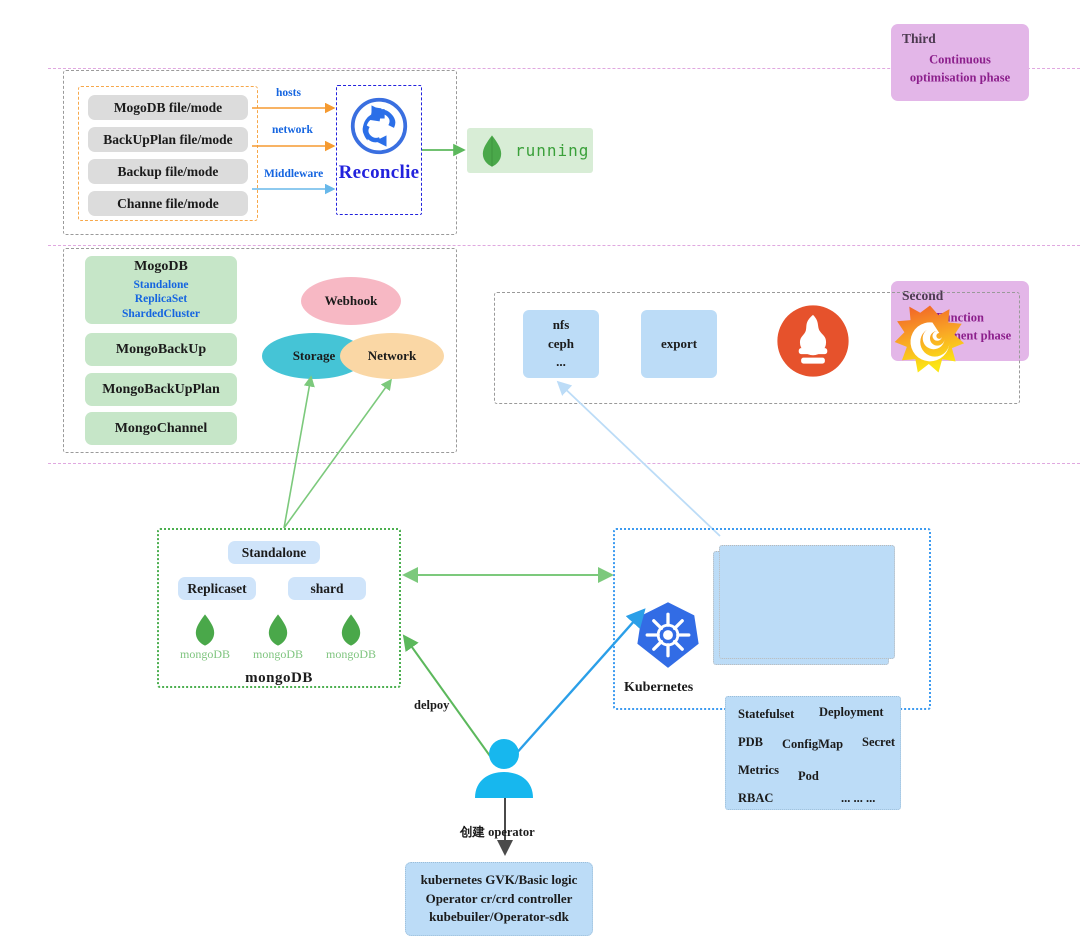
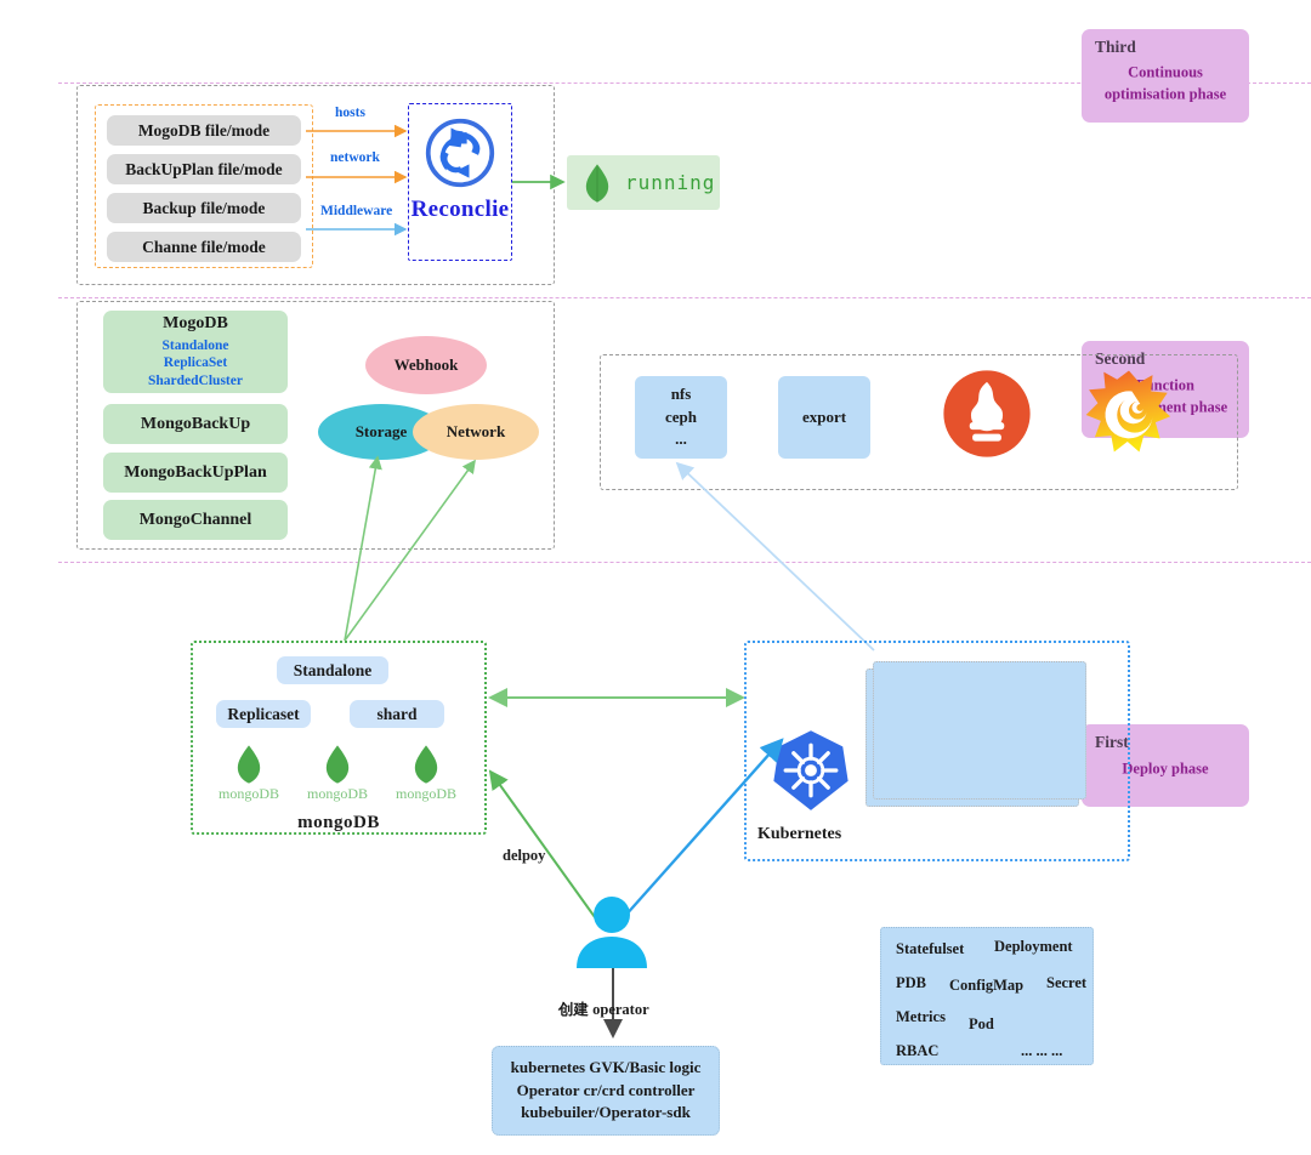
  Third
  Continuous
  optimisation phase
  Second
  nction
+ First
+ Deploy phase
  MogoDB file/mode
  BackUpPlan file/mode
  Backup file/mode
  Channe file/mode
  hosts
  network
  Middleware
  Reconclie
  running
  MogoDB
  Standalone
  ReplicaSet
  ShardedCluster
  MongoBackUp
  MongoBackUpPlan
  MongoChannel
  Webhook
  Storage
  Network
  nfs
  ceph
  ...
  export
  Standalone
  Replicaset
  shard
  mongoDB
  mongoDB
  mongoDB
  mongoDB
  Statefulset
  Deployment
  PDB
  ConfigMap
  Secret
  Metrics
  Pod
  RBAC
  ... ... ...
  Kubernetes
  delpoy
  创建 operator
  kubernetes GVK/Basic logic
  Operator cr/crd controller
  kubebuiler/Operator-sdk
